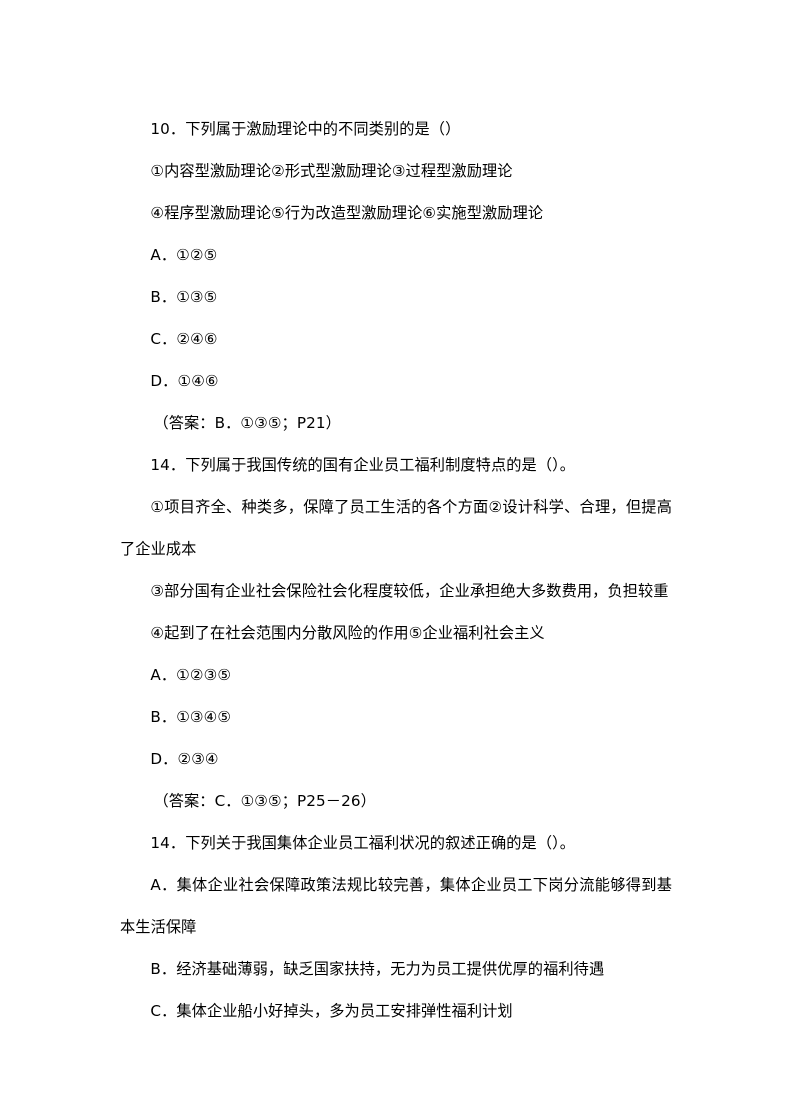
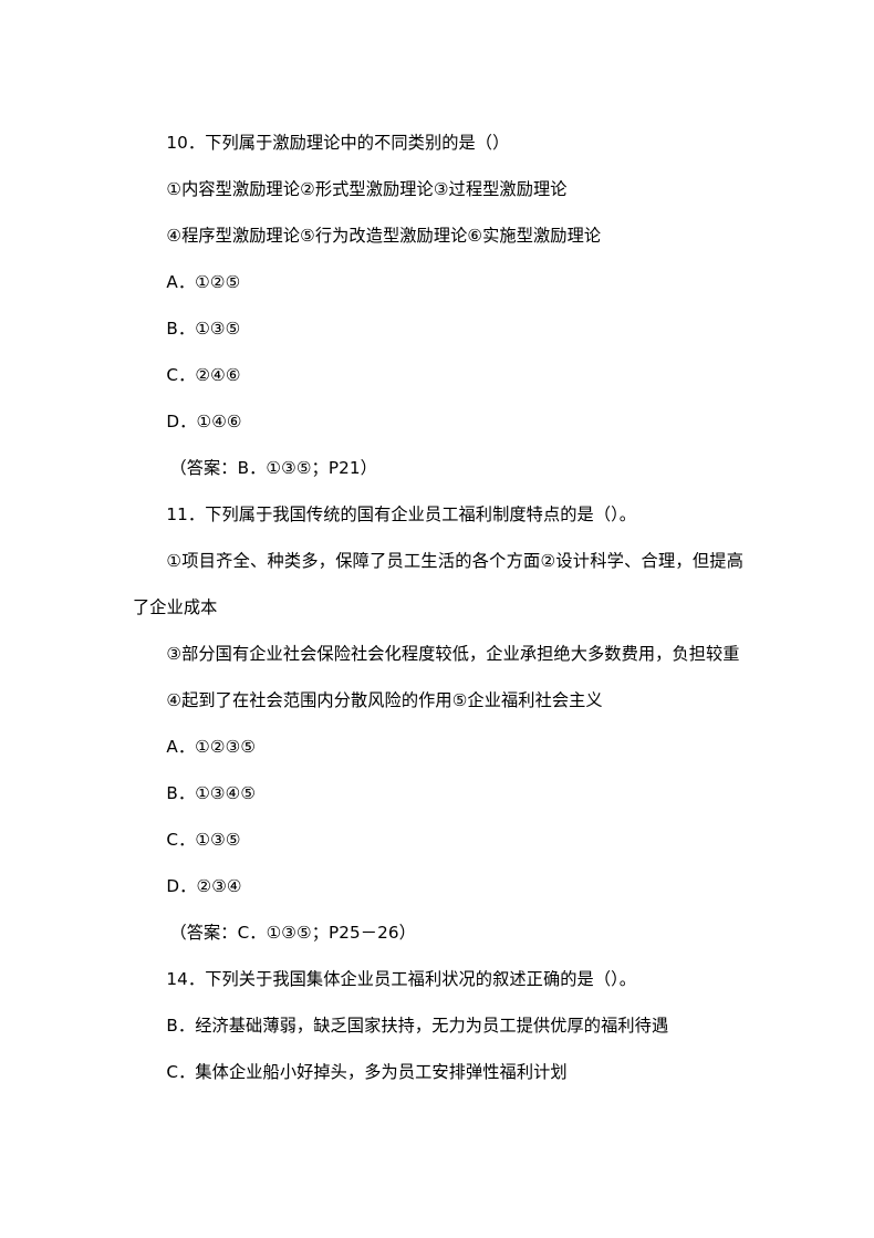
  10．下列属于激励理论中的不同类别的是（）
  ①内容型激励理论②形式型激励理论③过程型激励理论
  ④程序型激励理论⑤行为改造型激励理论⑥实施型激励理论
  A．①②⑤
  B．①③⑤
  C．②④⑥
  D．①④⑥
  （答案：B．①③⑤；P21）
- 14．下列属于我国传统的国有企业员工福利制度特点的是（）。
+ 11．下列属于我国传统的国有企业员工福利制度特点的是（）。
  ①项目齐全、种类多，保障了员工生活的各个方面②设计科学、合理，但提高了企业成本
  ③部分国有企业社会保险社会化程度较低，企业承担绝大多数费用，负担较重
  ④起到了在社会范围内分散风险的作用⑤企业福利社会主义
  A．①②③⑤
  B．①③④⑤
+ C．①③⑤
  D．②③④
  （答案：C．①③⑤；P25－26）
  14．下列关于我国集体企业员工福利状况的叙述正确的是（）。
- A．集体企业社会保障政策法规比较完善，集体企业员工下岗分流能够得到基本生活保障
  B．经济基础薄弱，缺乏国家扶持，无力为员工提供优厚的福利待遇
  C．集体企业船小好掉头，多为员工安排弹性福利计划
